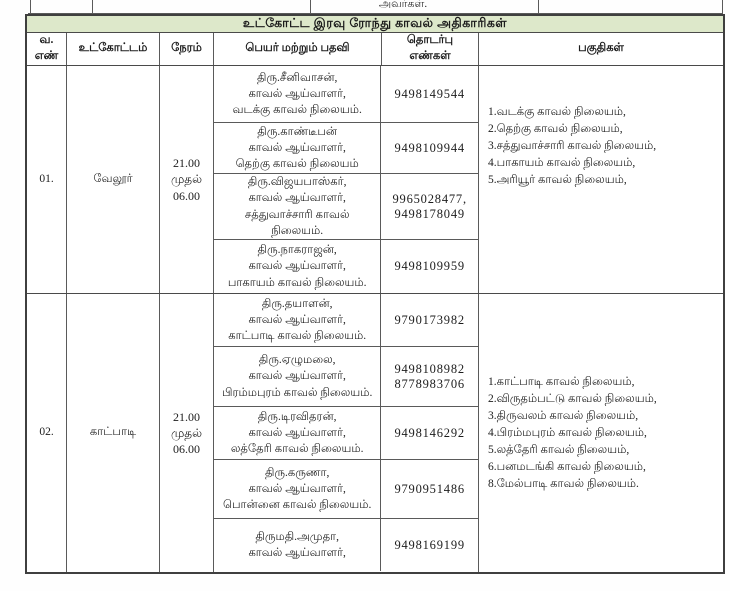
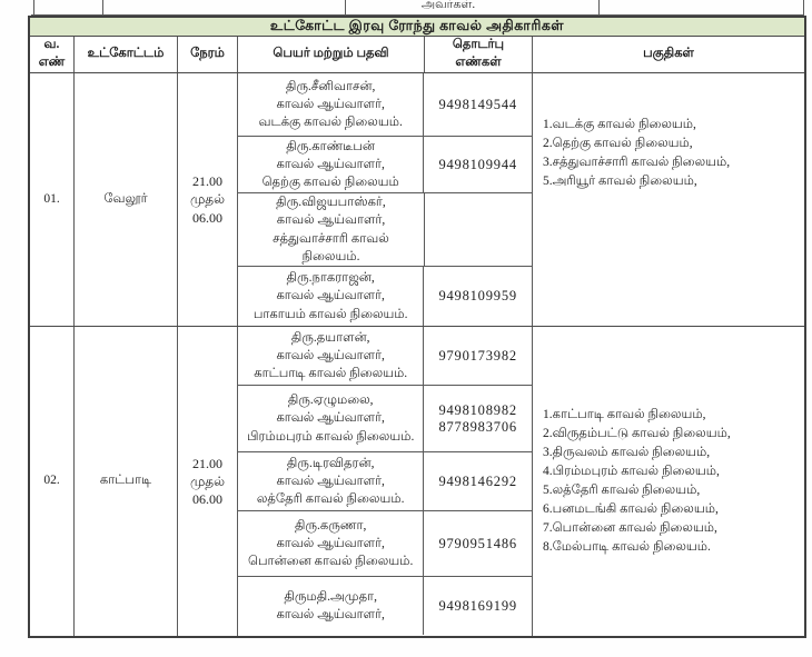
  அவர்கள்.
  உட்கோட்ட இரவு ரோந்து காவல் அதிகாரிகள்
  வ.
  எண்
  உட்கோட்டம்
  நேரம்
  பெயர் மற்றும் பதவி
  தொடர்பு
  எண்கள்
  பகுதிகள்
  01.
  வேலூர்
  21.00
  முதல்
  06.00
  திரு.சீனிவாசன்,
  காவல் ஆய்வாளர்,
  வடக்கு காவல் நிலையம்.
  9498149544
  திரு.காண்டீபன்
  காவல் ஆய்வாளர்,
  தெற்கு காவல் நிலையம்
  9498109944
  திரு.விஜயபாஸ்கர்,
  காவல் ஆய்வாளர்,
  சத்துவாச்சாரி காவல்
  நிலையம்.
- 9965028477,
- 9498178049
  திரு.நாகராஜன்,
  காவல் ஆய்வாளர்,
  பாகாயம் காவல் நிலையம்.
  9498109959
  1.வடக்கு காவல் நிலையம்,
  2.தெற்கு காவல் நிலையம்,
  3.சத்துவாச்சாரி காவல் நிலையம்,
- 4.பாகாயம் காவல் நிலையம்,
  5.அரியூர் காவல் நிலையம்,
  02.
  காட்பாடி
  21.00
  முதல்
  06.00
  திரு.தயாளன்,
  காவல் ஆய்வாளர்,
  காட்பாடி காவல் நிலையம்.
  9790173982
  திரு.ஏழுமலை,
  காவல் ஆய்வாளர்,
  பிரம்மபுரம் காவல் நிலையம்.
  9498108982
  8778983706
  திரு.டிரவிதரன்,
  காவல் ஆய்வாளர்,
  லத்தேரி காவல் நிலையம்.
  9498146292
  திரு.கருணா,
  காவல் ஆய்வாளர்,
  பொன்னை காவல் நிலையம்.
  9790951486
  திருமதி.அமுதா,
  காவல் ஆய்வாளர்,
  9498169199
  1.காட்பாடி காவல் நிலையம்,
  2.விருதம்பட்டு காவல் நிலையம்,
  3.திருவலம் காவல் நிலையம்,
  4.பிரம்மபுரம் காவல் நிலையம்,
  5.லத்தேரி காவல் நிலையம்,
  6.பனமடங்கி காவல் நிலையம்,
+ 7.பொன்னை காவல் நிலையம்,
  8.மேல்பாடி காவல் நிலையம்.
